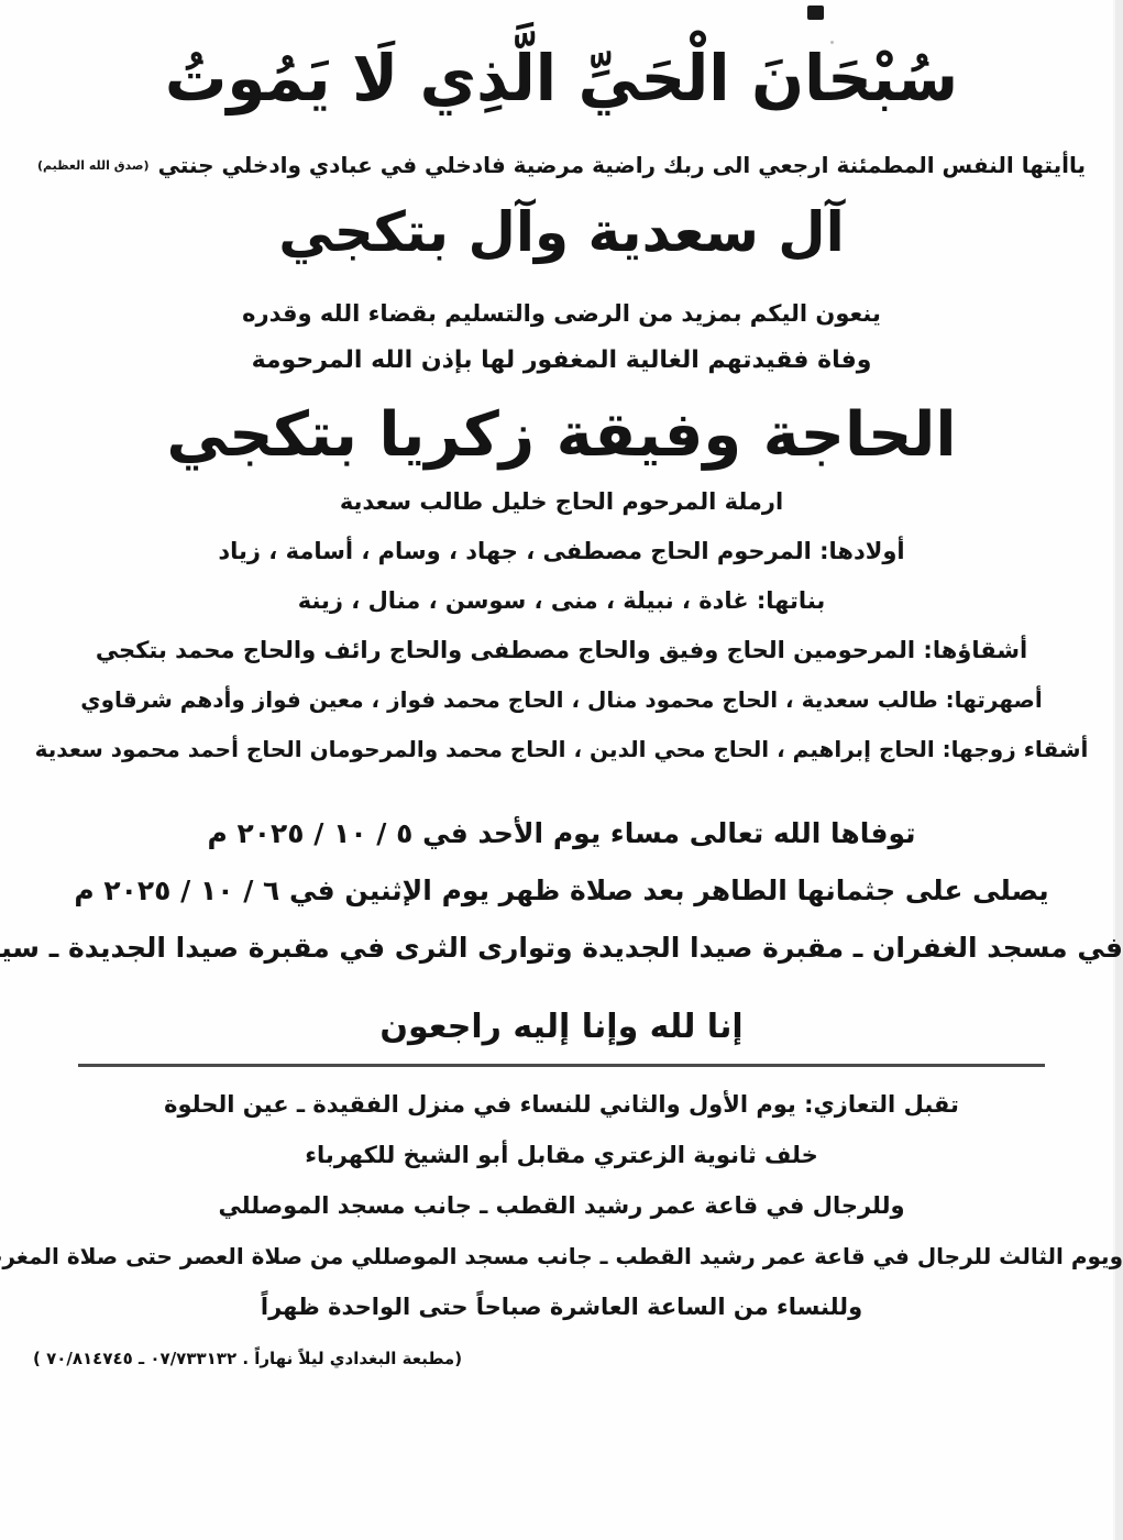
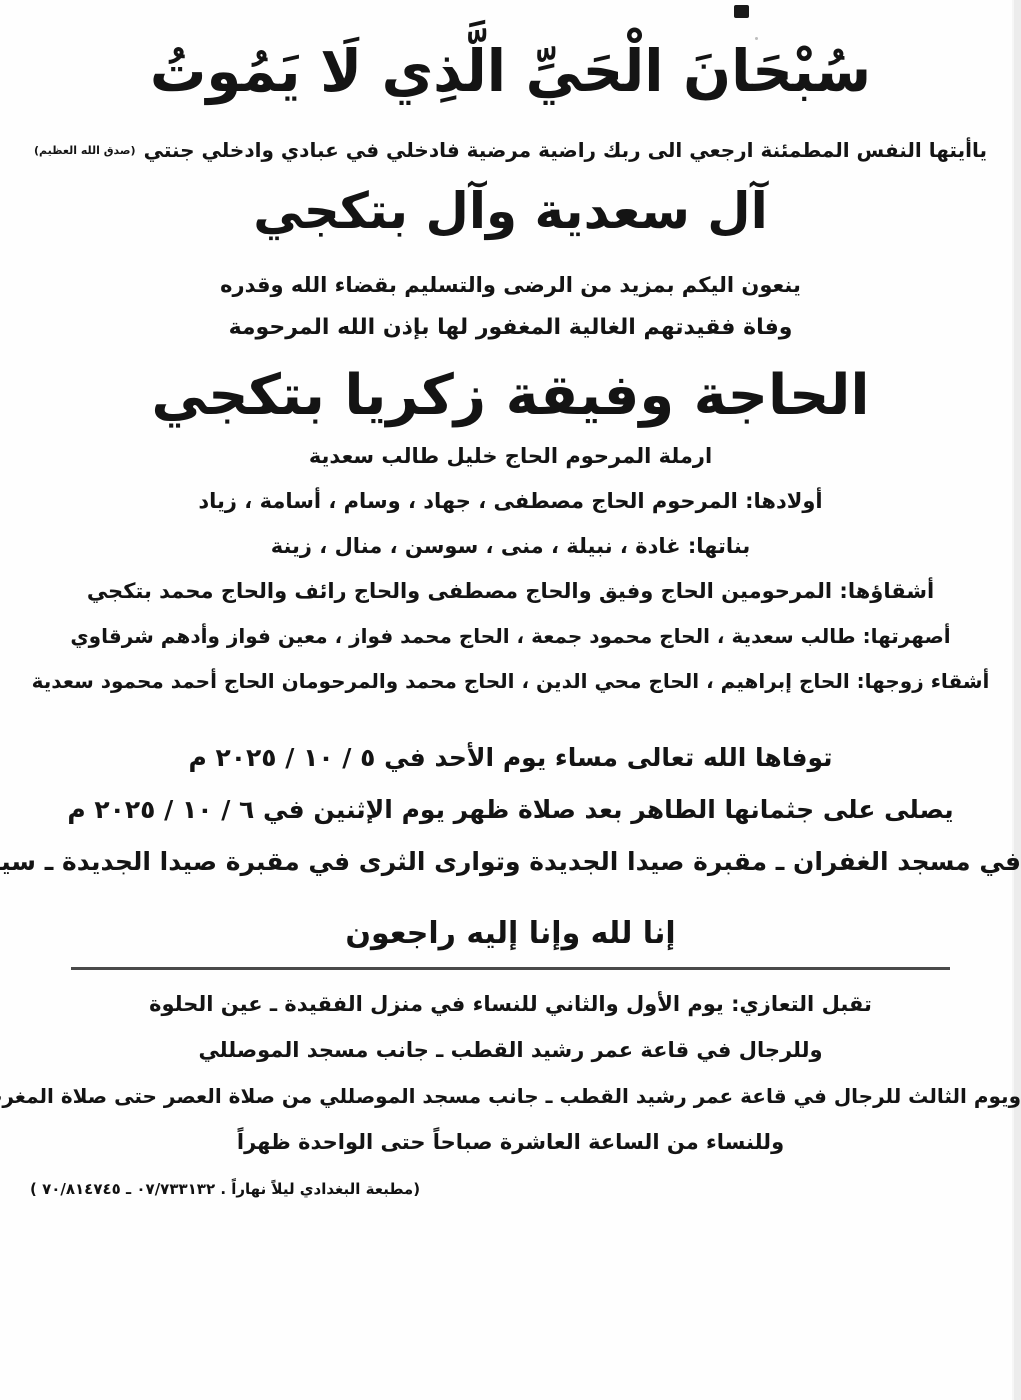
  سُبْحَانَ الْحَيِّ الَّذِي لَا يَمُوتُ
  ياأيتها النفس المطمئنة ارجعي الى ربك راضية مرضية فادخلي في عبادي وادخلي جنتي
  (صدق الله العظيم)
  آل سعدية وآل بتكجي
  ينعون اليكم بمزيد من الرضى والتسليم بقضاء الله وقدره
  وفاة فقيدتهم الغالية المغفور لها بإذن الله المرحومة
  الحاجة وفيقة زكريا بتكجي
  ارملة المرحوم الحاج خليل طالب سعدية
  أولادها: المرحوم الحاج مصطفى ، جهاد ، وسام ، أسامة ، زياد
  بناتها: غادة ، نبيلة ، منى ، سوسن ، منال ، زينة
  أشقاؤها: المرحومين الحاج وفيق والحاج مصطفى والحاج رائف والحاج محمد بتكجي
- أصهرتها: طالب سعدية ، الحاج محمود منال ، الحاج محمد فواز ، معين فواز وأدهم شرقاوي
+ أصهرتها: طالب سعدية ، الحاج محمود جمعة ، الحاج محمد فواز ، معين فواز وأدهم شرقاوي
  أشقاء زوجها: الحاج إبراهيم ، الحاج محي الدين ، الحاج محمد والمرحومان الحاج أحمد محمود سعدية
  توفاها الله تعالى مساء يوم الأحد في ٥ / ١٠ / ٢٠٢٥ م
  يصلى على جثمانها الطاهر بعد صلاة ظهر يوم الإثنين في ٦ / ١٠ / ٢٠٢٥ م
  في مسجد الغفران ـ مقبرة صيدا الجديدة وتوارى الثرى في مقبرة صيدا الجديدة ـ سي
  إنا لله وإنا إليه راجعون
  تقبل التعازي: يوم الأول والثاني للنساء في منزل الفقيدة ـ عين الحلوة
- خلف ثانوية الزعتري مقابل أبو الشيخ للكهرباء
  وللرجال في قاعة عمر رشيد القطب ـ جانب مسجد الموصللي
  ويوم الثالث للرجال في قاعة عمر رشيد القطب ـ جانب مسجد الموصللي من صلاة العصر حتى صلاة المغر
  وللنساء من الساعة العاشرة صباحاً حتى الواحدة ظهراً
  (مطبعة البغدادي ليلاً نهاراً . ٠٧/٧٣٣١٣٢ ـ ٧٠/٨١٤٧٤٥ )
